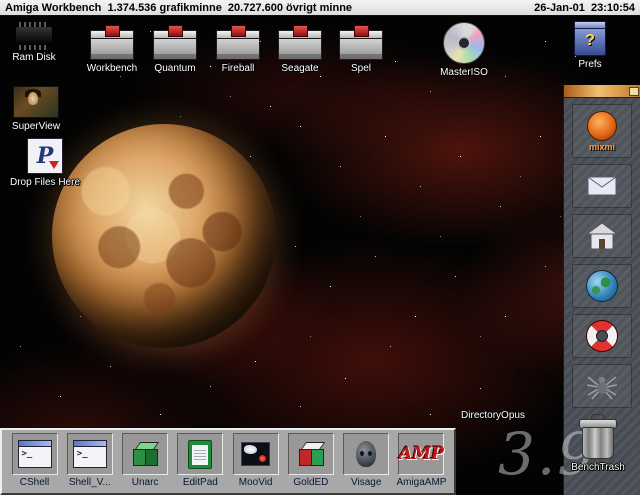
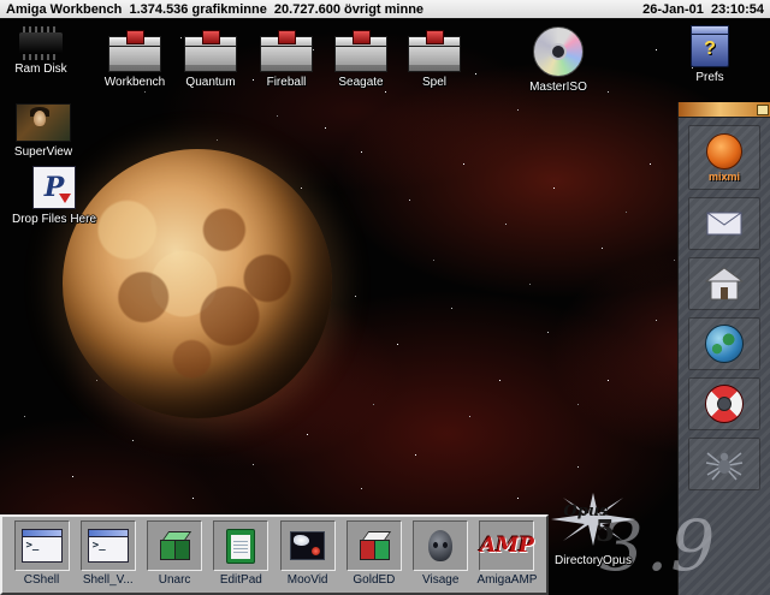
  Amiga Workbench 1.374.536 grafikminne 20.727.600 övrigt minne
  26-Jan-01 23:10:54
  mixmi
  3.9
  Ram Disk
  Workbench
  Quantum
  Fireball
  Seagate
  Spel
  MasterISO
  ?
  Prefs
  SuperView
  P
  Drop Files Here
+ Opus
+ 5
  DirectoryOpus
- BenchTrash
  >_
  CShell
  >_
  Shell_V...
  Unarc
  EditPad
  MooVid
  GoldED
  Visage
  AMP
  AmigaAMP
